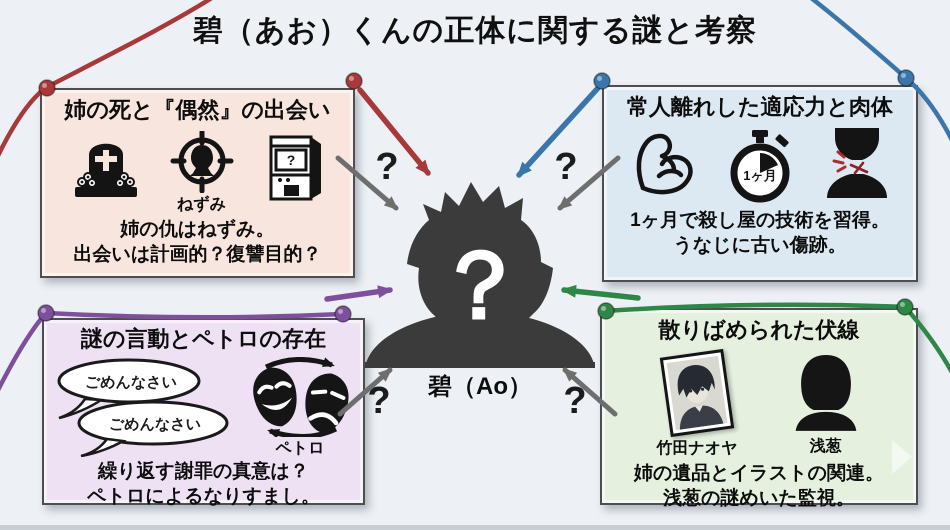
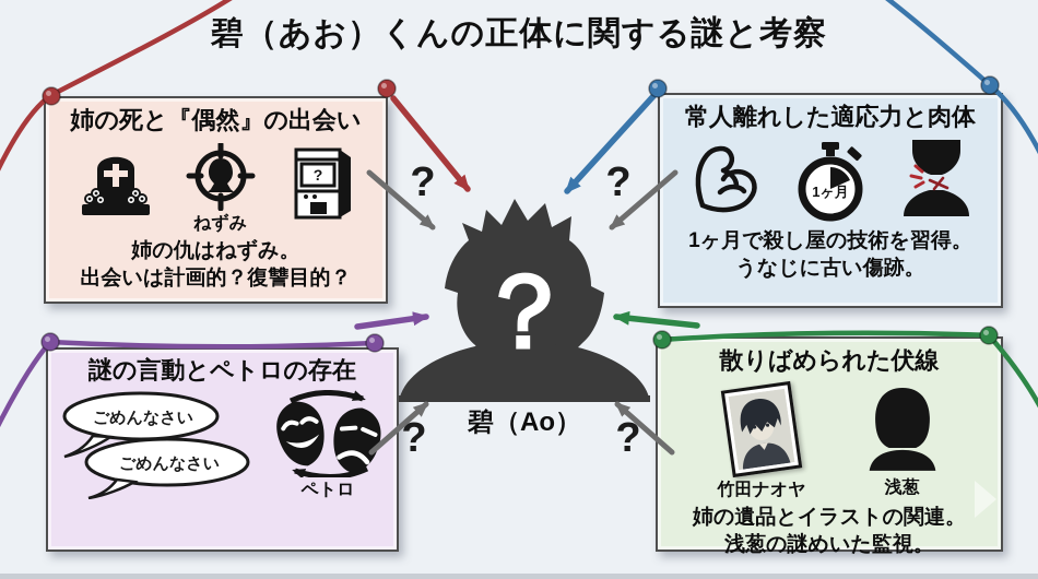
  碧（あお）くんの正体に関する謎と考察
  姉の死と『偶然』の出会い
  ねずみ
  ?
  姉の仇はねずみ。
  出会いは計画的？復讐目的？
  常人離れした適応力と肉体
  1ヶ月
  1ヶ月で殺し屋の技術を習得。
  うなじに古い傷跡。
  謎の言動とペトロの存在
  ごめんなさい
  ごめんなさい
  ペトロ
- 繰り返す謝罪の真意は？
- ペトロによるなりすまし。
  散りばめられた伏線
  竹田ナオヤ
  浅葱
  姉の遺品とイラストの関連。
  浅葱の謎めいた監視。
  ？
  碧（Ao）
  ?
  ?
  ?
  ?
